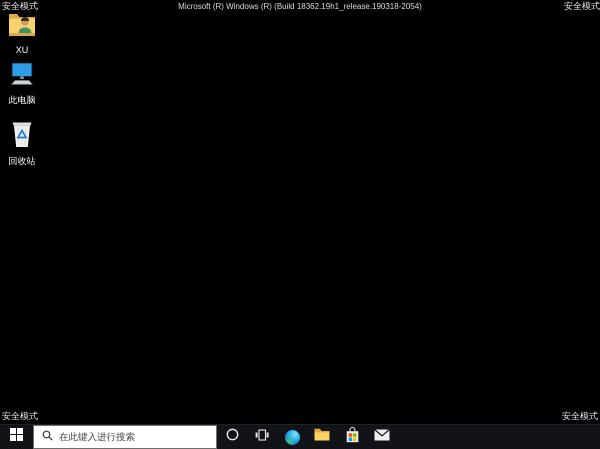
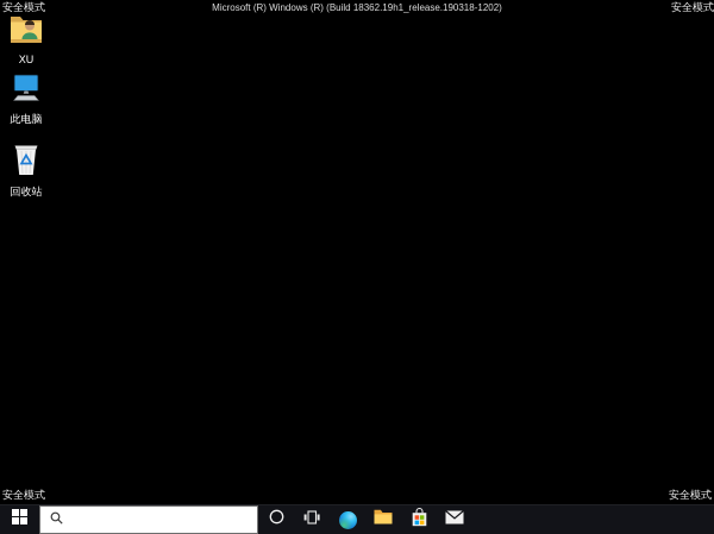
  安全模式
  安全模式
  安全模式
  安全模式
- Microsoft (R) Windows (R) (Build 18362.19h1_release.190318-2054)
+ Microsoft (R) Windows (R) (Build 18362.19h1_release.190318-1202)
  XU
  此电脑
  回收站
- 在此键入进行搜索
